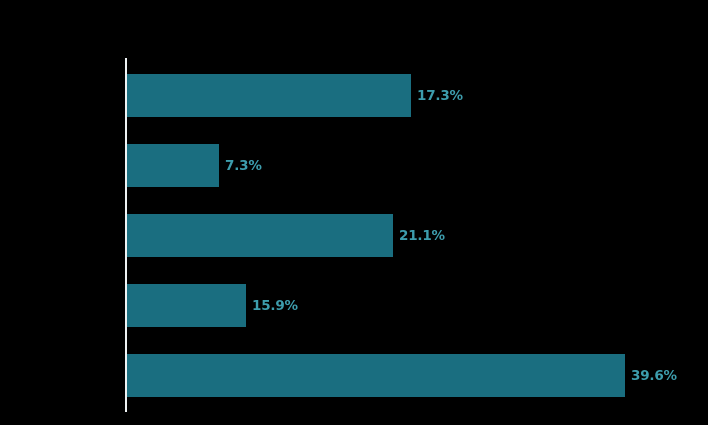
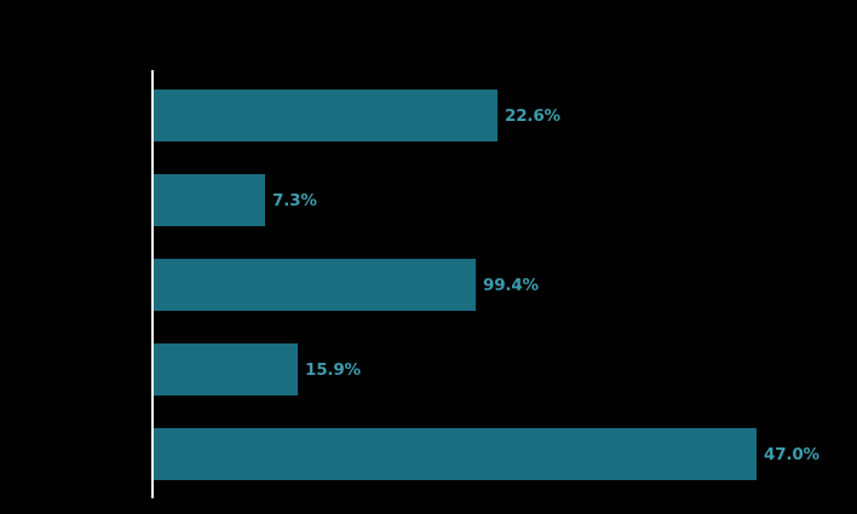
- 17.3%
+ 22.6%
  7.3%
- 21.1%
+ 99.4%
  15.9%
- 39.6%
+ 47.0%
